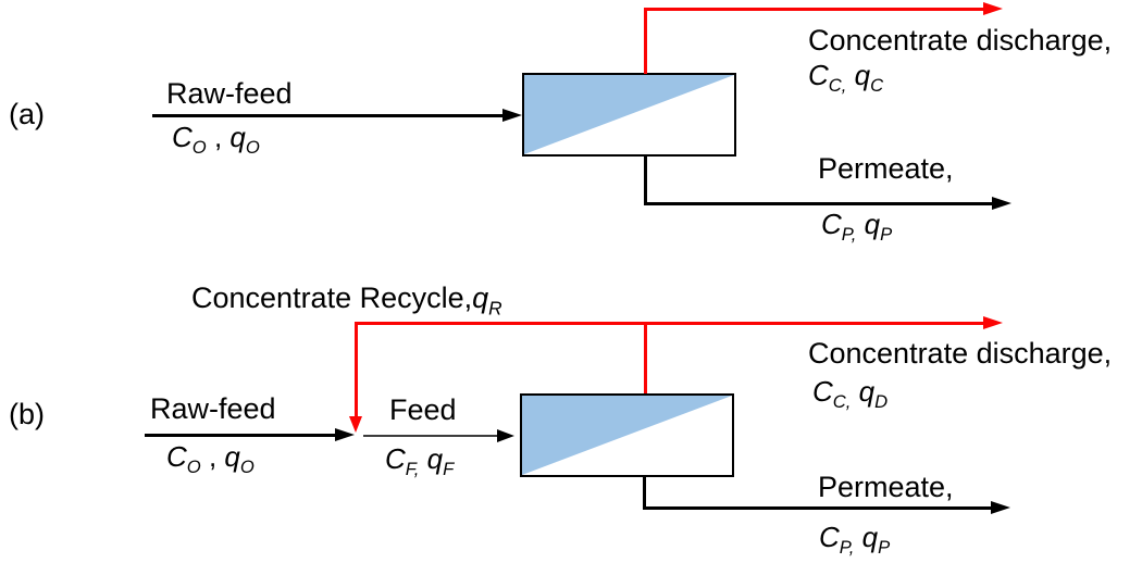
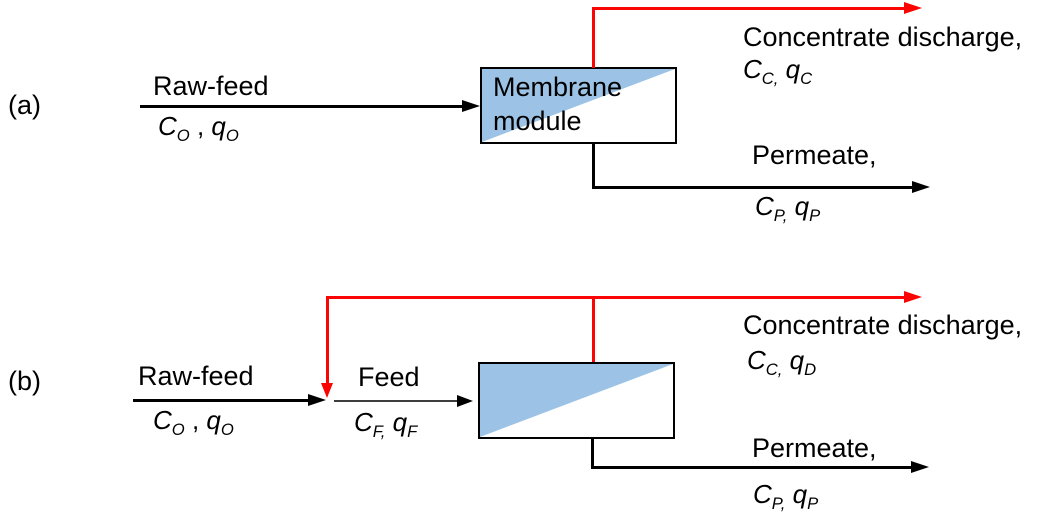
  (a)
  Raw-feed
  CO , qO
+ Membrane
+ module
  Concentrate discharge,
  CC, qC
  Permeate,
  CP, qP
  (b)
- Concentrate Recycle,qR
  Raw-feed
  CO , qO
  Feed
  CF, qF
  Concentrate discharge,
  CC, qD
  Permeate,
  CP, qP
